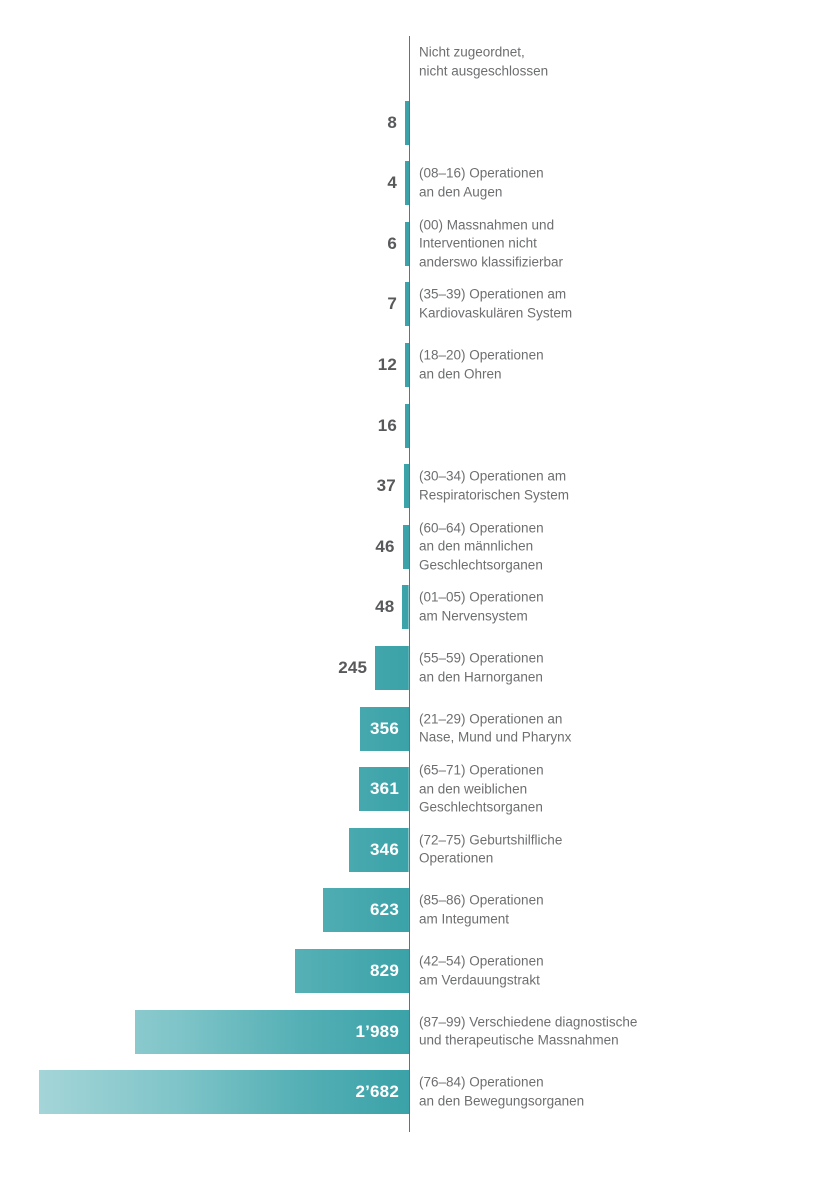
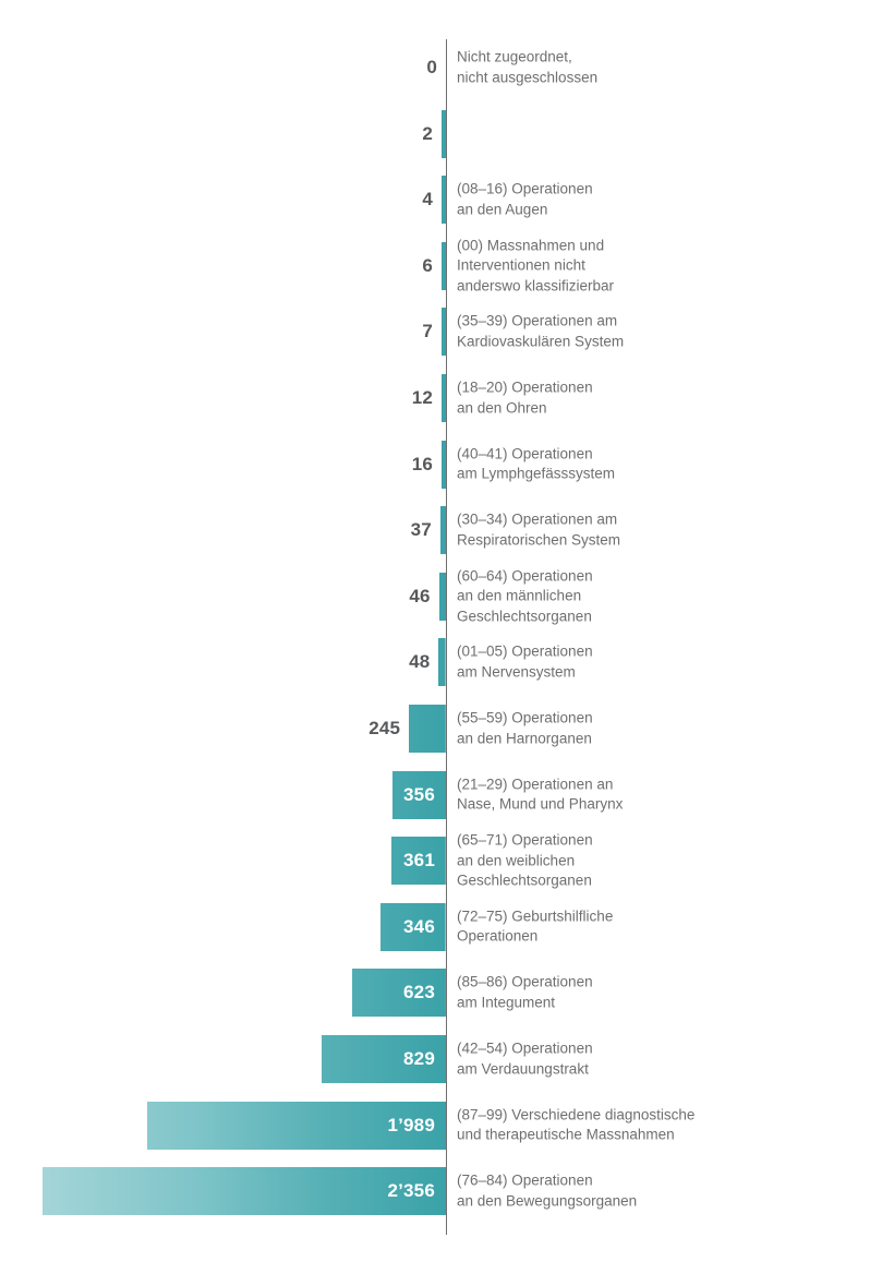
+ 0
  Nicht zugeordnet,
  nicht ausgeschlossen
- 8
+ 2
  4
  (08–16) Operationen
  an den Augen
  6
  (00) Massnahmen und
  Interventionen nicht
  anderswo klassifizierbar
  7
  (35–39) Operationen am
  Kardiovaskulären System
  12
  (18–20) Operationen
  an den Ohren
  16
+ (40–41) Operationen
+ am Lymphgefässsystem
  37
  (30–34) Operationen am
  Respiratorischen System
  46
  (60–64) Operationen
  an den männlichen
  Geschlechtsorganen
  48
  (01–05) Operationen
  am Nervensystem
  245
  (55–59) Operationen
  an den Harnorganen
  356
  (21–29) Operationen an
  Nase, Mund und Pharynx
  361
  (65–71) Operationen
  an den weiblichen
  Geschlechtsorganen
  346
  (72–75) Geburtshilfliche
  Operationen
  623
  (85–86) Operationen
  am Integument
  829
  (42–54) Operationen
  am Verdauungstrakt
  1’989
  (87–99) Verschiedene diagnostische
  und therapeutische Massnahmen
- 2’682
+ 2’356
  (76–84) Operationen
  an den Bewegungsorganen
